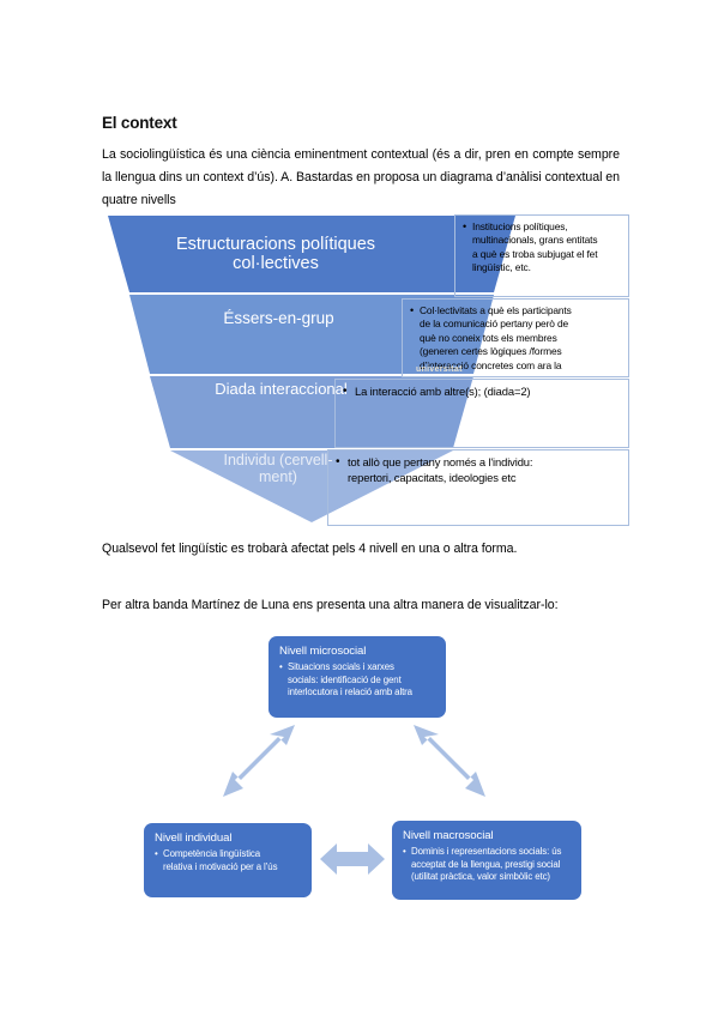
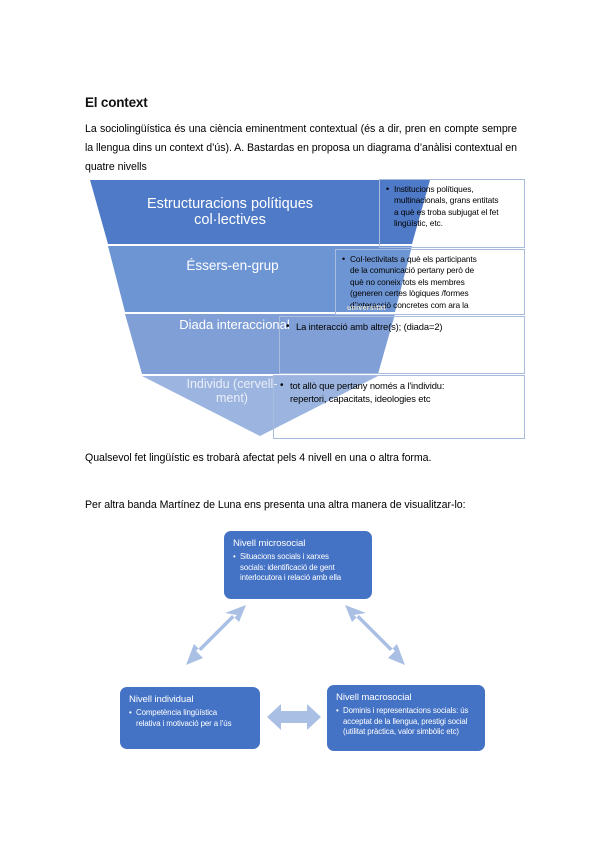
  El context
  La sociolingüística és una ciència eminentment contextual (és a dir, pren en compte sempre la llengua dins un context d’ús). A. Bastardas en proposa un diagrama d’anàlisi contextual en quatre nivells
  Estructuracions polítiques col·lectives
  Éssers-en-grup
  Diada interaccional
  Individu (cervell-ment)
  Institucions polítiques,
  multinacionals, grans entitats
  a què es troba subjugat el fet
  lingüístic, etc.
  Col·lectivitats a què els participants
  de la comunicació pertany però de
  què no coneix tots els membres
  (generen certes lògiques /formes
  d’interacció concretes com ara la
  La interacció amb altre(s); (diada=2)
  tot allò que pertany només a l'individu:
  repertori, capacitats, ideologies etc
  Qualsevol fet lingüístic es trobarà afectat pels 4 nivell en una o altra forma.
  Per altra banda Martínez de Luna ens presenta una altra manera de visualitzar-lo:
  Nivell microsocial
  Situacions socials i xarxes
  socials: identificació de gent
- interlocutora i relació amb altra
+ interlocutora i relació amb ella
  Nivell individual
  Competència lingüística
  relativa i motivació per a l’ús
  Nivell macrosocial
  Dominis i representacions socials: ús
  acceptat de la llengua, prestigi social
  (utilitat pràctica, valor simbòlic etc)
